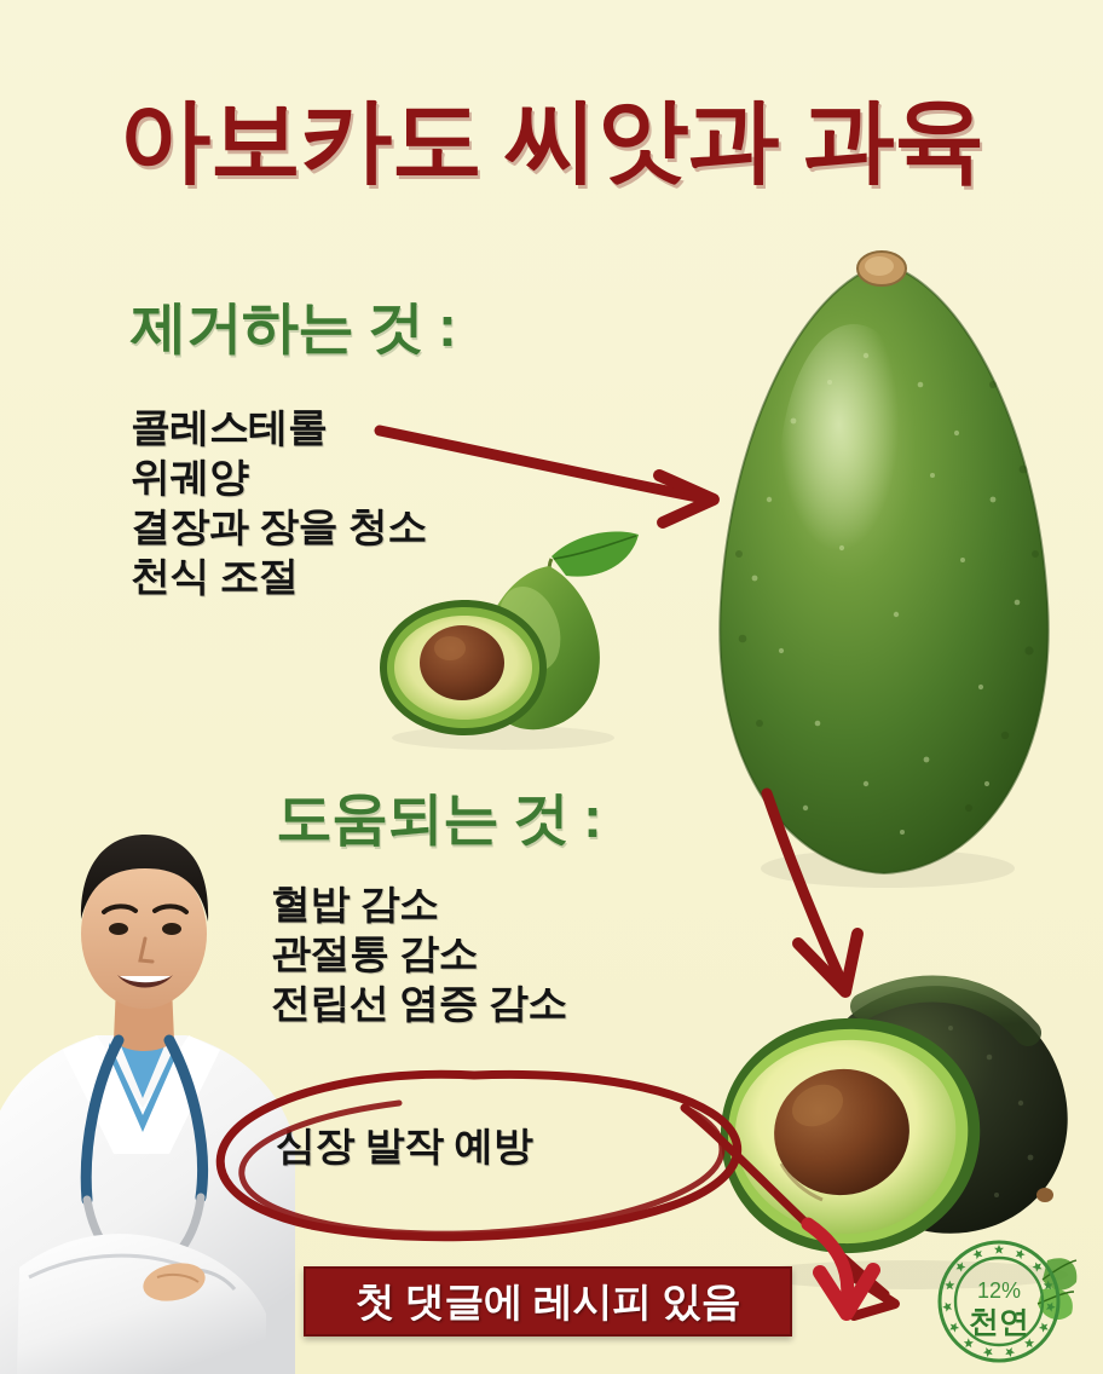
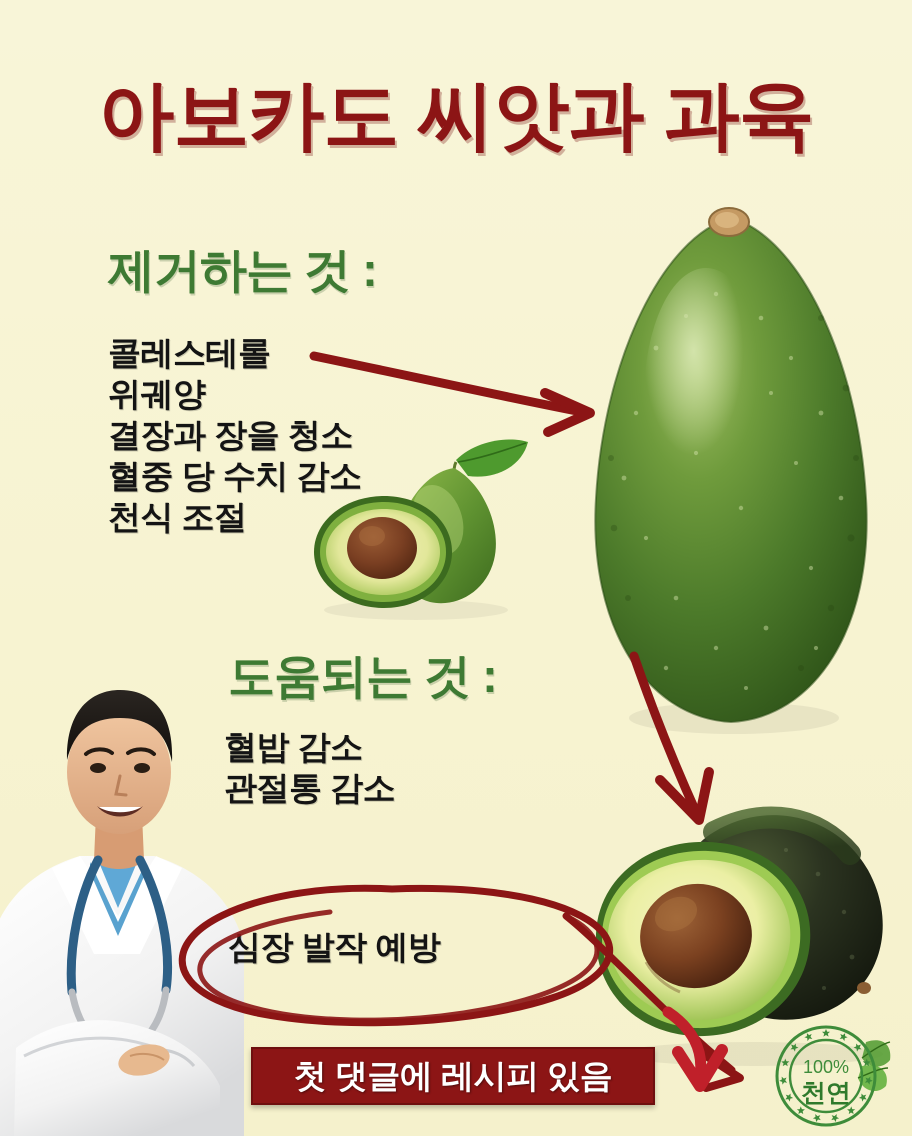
  아보카도 씨앗과 과육
  제거하는 것 :
  콜레스테롤
  위궤양
  결장과 장을 청소
+ 혈중 당 수치 감소
  천식 조절
  도움되는 것 :
  혈밥 감소
  관절통 감소
- 전립선 염증 감소
  심장 발작 예방
  첫 댓글에 레시피 있음
- 12%
+ 100%
  천연
